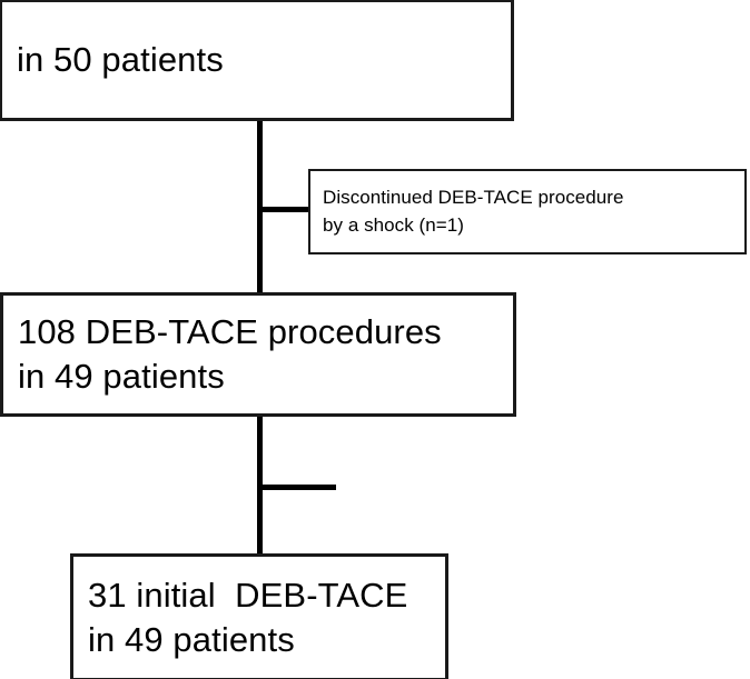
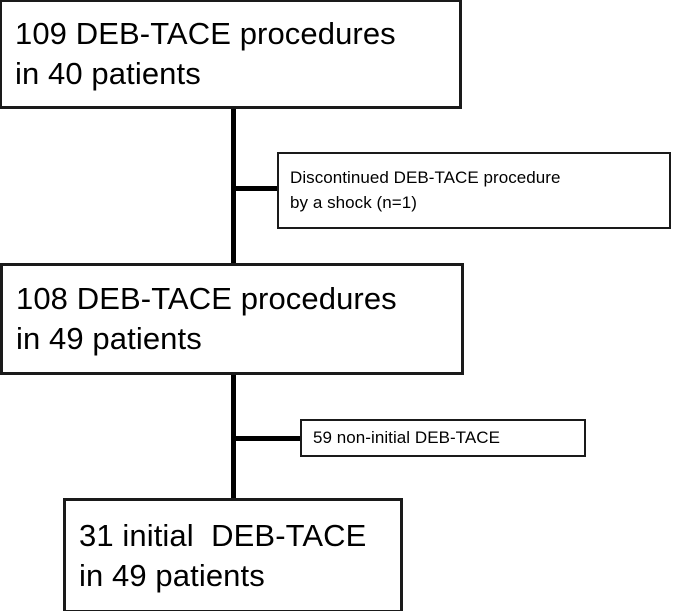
+ 109 DEB-TACE procedures
- in 50 patients
+ in 40 patients
  Discontinued DEB-TACE procedure
  by a shock (n=1)
  108 DEB-TACE procedures
  in 49 patients
+ 59 non-initial DEB-TACE
  31 initial DEB-TACE
  in 49 patients
